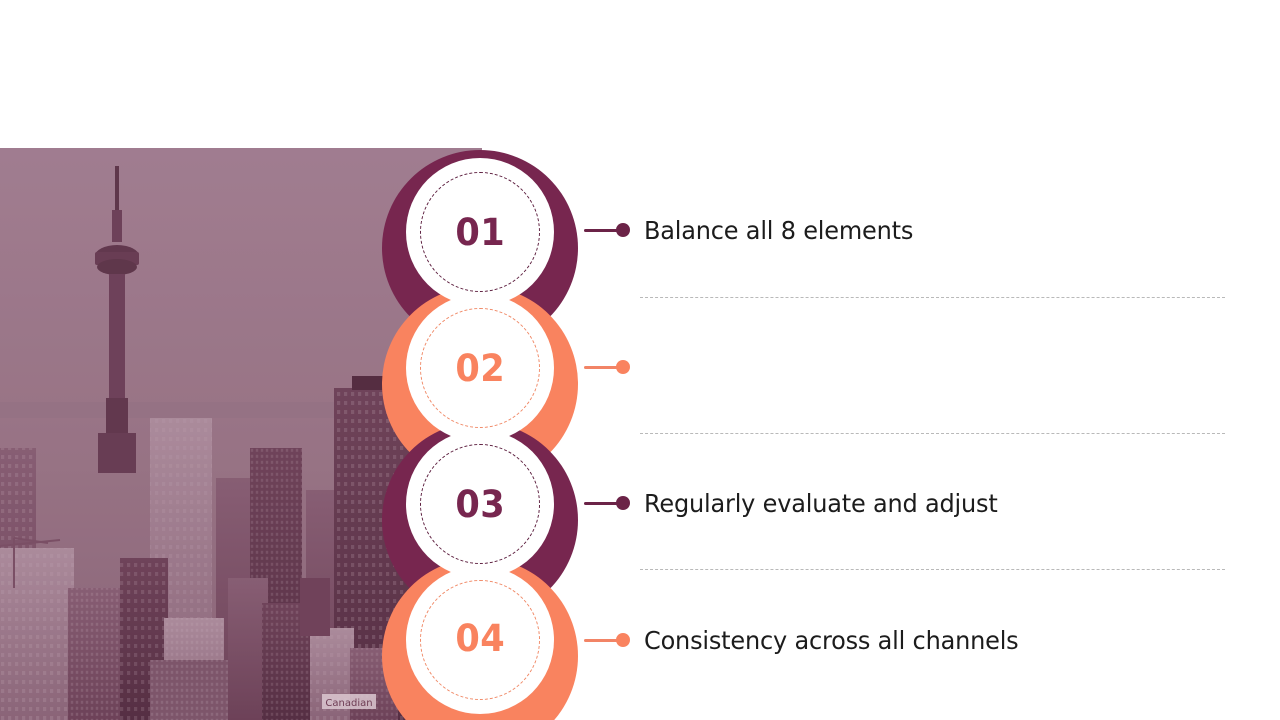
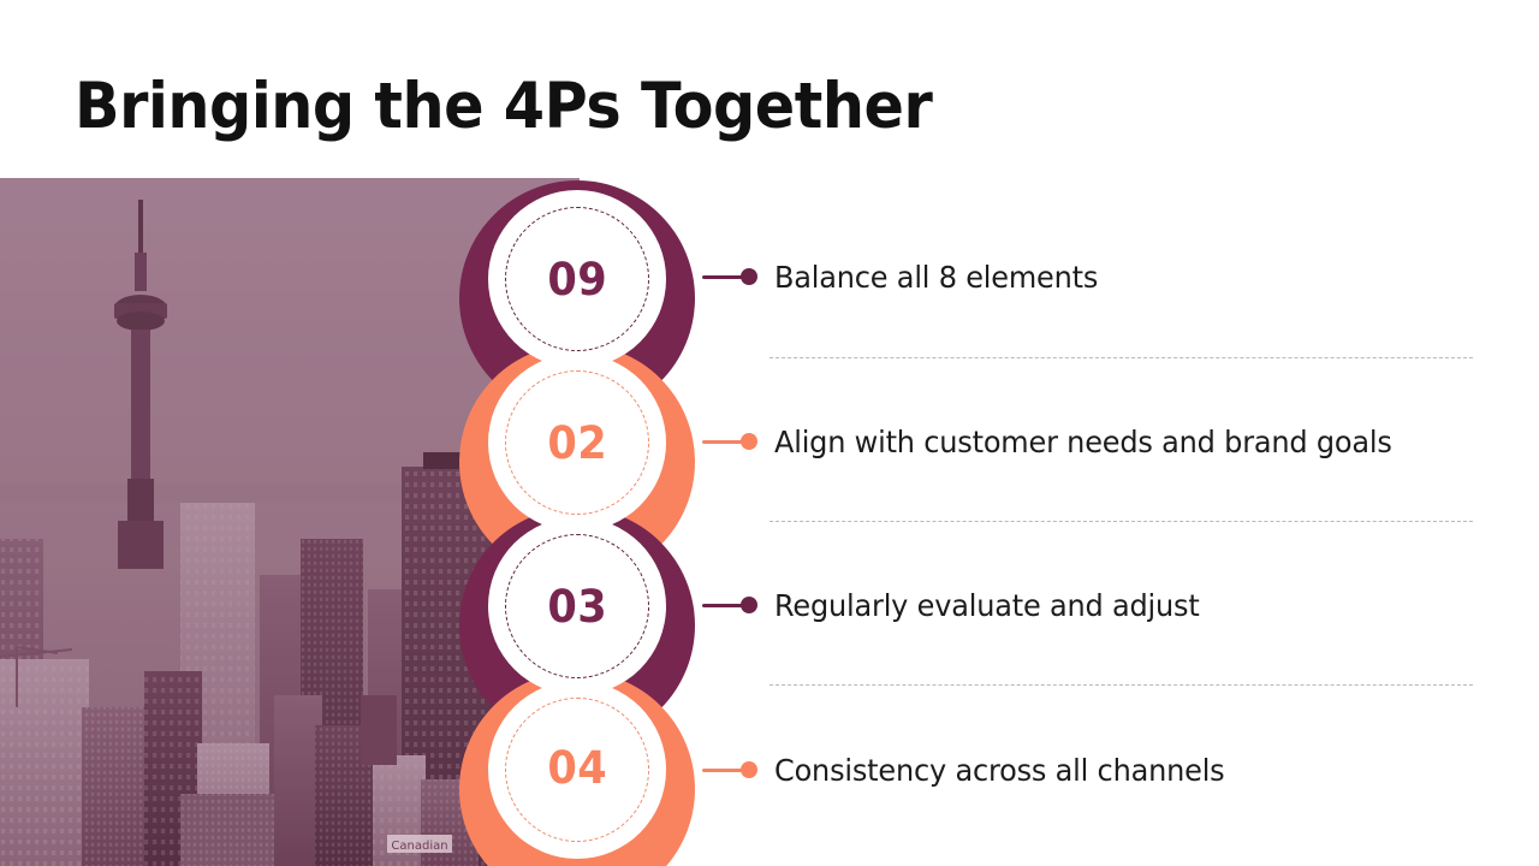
+ Bringing the 4Ps Together
  Canadian
- 01
+ 09
  02
  03
  04
  Balance all 8 elements
+ Align with customer needs and brand goals
  Regularly evaluate and adjust
  Consistency across all channels
